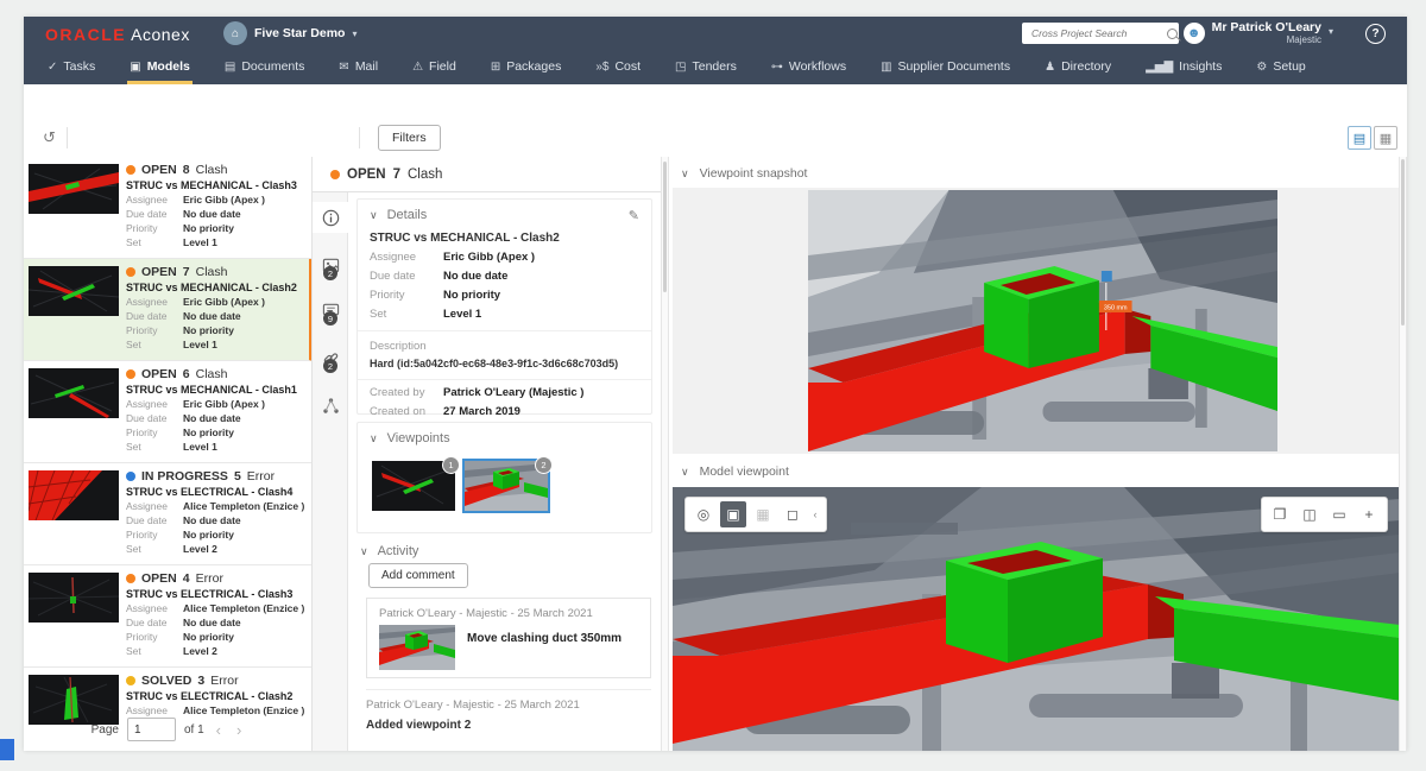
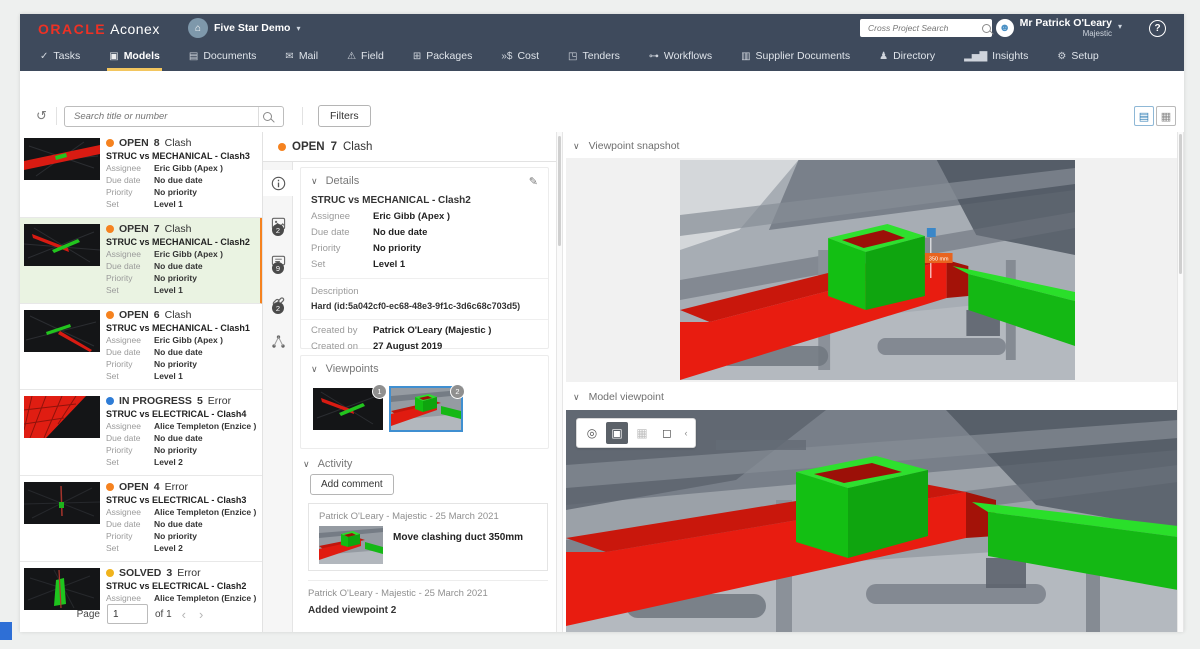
  ORACLE Aconex
  ⌂
  Five Star Demo
  ▾
  Cross Project Search
  ☻
  Mr Patrick O'Leary
  Majestic
  ▾
  ?
  ✓
  Tasks
  ▣
  Models
  ▤
  Documents
  ✉
  Mail
  ⚠
  Field
  ⊞
  Packages
  »$
  Cost
  ◳
  Tenders
  ⊶
  Workflows
  ▥
  Supplier Documents
  ♟
  Directory
  ▂▅▇
  Insights
  ⚙
  Setup
  ↺
+ Search title or number
  Filters
  ▤
  ▦
  OPEN
  8
  Clash
  STRUC vs MECHANICAL - Clash3
  Assignee
  Eric Gibb (Apex )
  Due date
  No due date
  Priority
  No priority
  Set
  Level 1
  OPEN
  7
  Clash
  STRUC vs MECHANICAL - Clash2
  Assignee
  Eric Gibb (Apex )
  Due date
  No due date
  Priority
  No priority
  Set
  Level 1
  OPEN
  6
  Clash
  STRUC vs MECHANICAL - Clash1
  Assignee
  Eric Gibb (Apex )
  Due date
  No due date
  Priority
  No priority
  Set
  Level 1
  IN PROGRESS
  5
  Error
  STRUC vs ELECTRICAL - Clash4
  Assignee
  Alice Templeton (Enzice )
  Due date
  No due date
  Priority
  No priority
  Set
  Level 2
  OPEN
  4
  Error
  STRUC vs ELECTRICAL - Clash3
  Assignee
  Alice Templeton (Enzice )
  Due date
  No due date
  Priority
  No priority
  Set
  Level 2
  SOLVED
  3
  Error
  STRUC vs ELECTRICAL - Clash2
  Assignee
  Alice Templeton (Enzice )
  Page
  1
  of 1
  ‹
  ›
  OPEN
  7
  Clash
  2
  9
  2
  ∨
  Details
  ✎
  STRUC vs MECHANICAL - Clash2
  Assignee
  Eric Gibb (Apex )
  Due date
  No due date
  Priority
  No priority
  Set
  Level 1
  Description
  Hard (id:5a042cf0-ec68-48e3-9f1c-3d6c68c703d5)
  Created by
  Patrick O'Leary (Majestic )
  Created on
- 27 March 2019
+ 27 August 2019
  ∨
  Viewpoints
  1
  2
  ∨
  Activity
  Add comment
  Patrick O'Leary - Majestic - 25 March 2021
  Move clashing duct 350mm
  Patrick O'Leary - Majestic - 25 March 2021
  Added viewpoint 2
  ∨
  Viewpoint snapshot
  ∨
  Model viewpoint
  ◎
  ▣
  ▦
  ◻
  ‹
- ❐
- ◫
- ▭
- +
